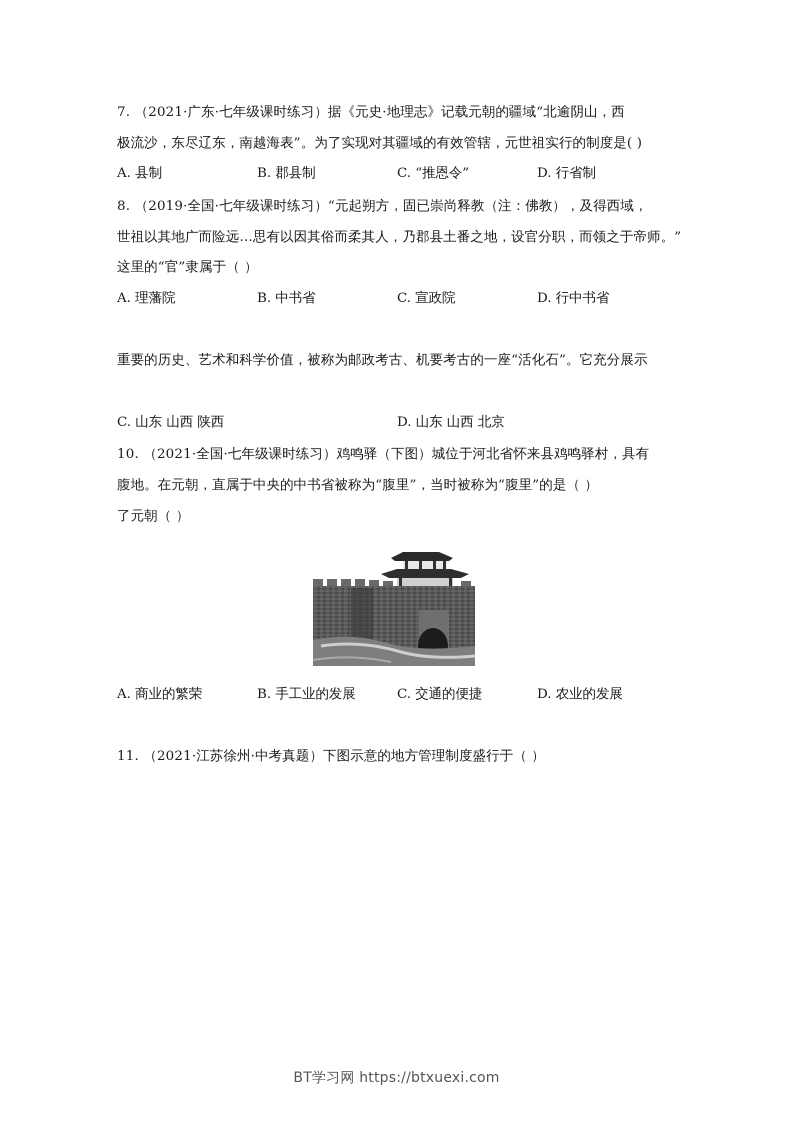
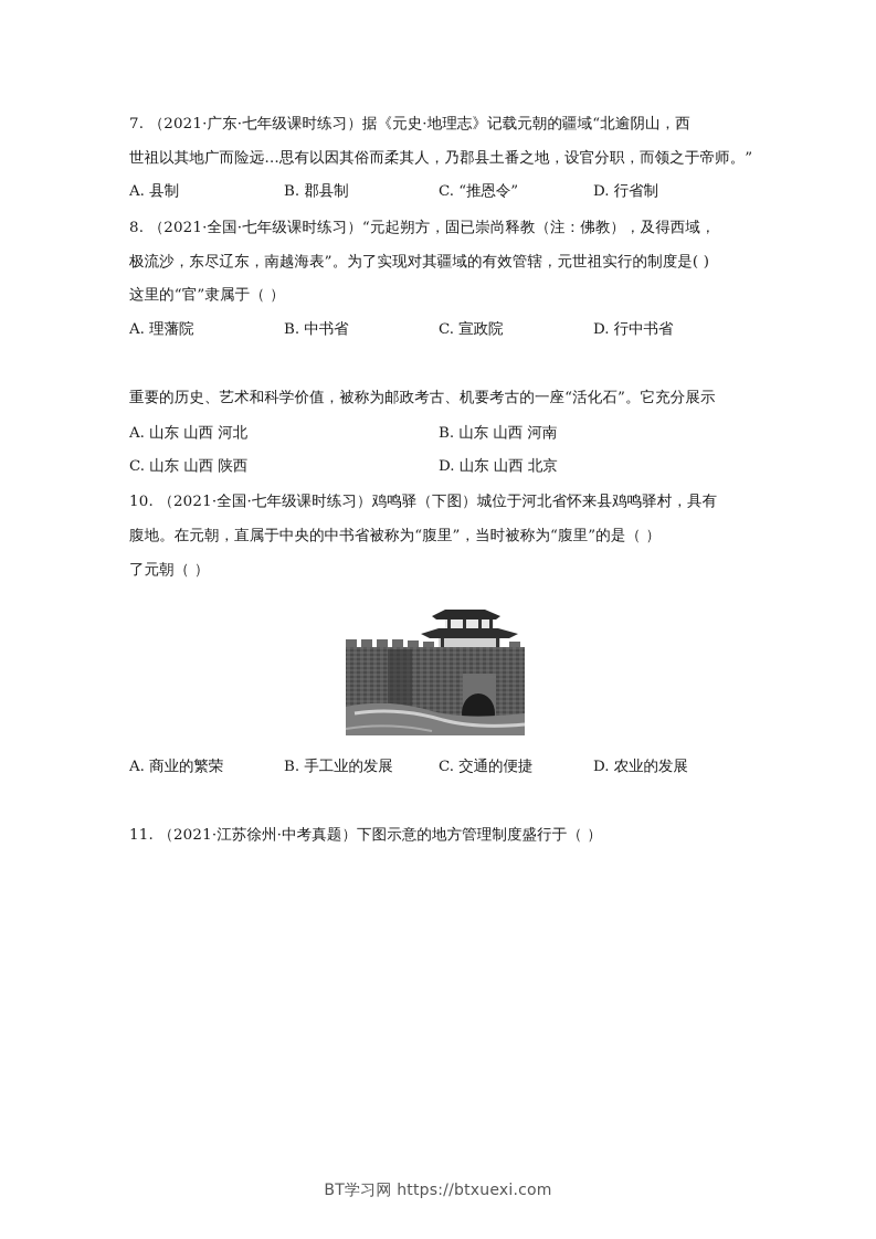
  7. （2021·广东·七年级课时练习）据《元史·地理志》记载元朝的疆域“北逾阴山，西
- 极流沙，东尽辽东，南越海表”。为了实现对其疆域的有效管辖，元世祖实行的制度是( )
+ 世祖以其地广而险远…思有以因其俗而柔其人，乃郡县土番之地，设官分职，而领之于帝师。”
  A. 县制
  B. 郡县制
  C. “推恩令”
  D. 行省制
- 8. （2019·全国·七年级课时练习）“元起朔方，固已崇尚释教（注：佛教），及得西域，
+ 8. （2021·全国·七年级课时练习）“元起朔方，固已崇尚释教（注：佛教），及得西域，
- 世祖以其地广而险远…思有以因其俗而柔其人，乃郡县土番之地，设官分职，而领之于帝师。”
+ 极流沙，东尽辽东，南越海表”。为了实现对其疆域的有效管辖，元世祖实行的制度是( )
  这里的“官”隶属于（ ）
  A. 理藩院
  B. 中书省
  C. 宣政院
  D. 行中书省
  重要的历史、艺术和科学价值，被称为邮政考古、机要考古的一座“活化石”。它充分展示
+ A. 山东 山西 河北
+ B. 山东 山西 河南
  C. 山东 山西 陕西
  D. 山东 山西 北京
  10. （2021·全国·七年级课时练习）鸡鸣驿（下图）城位于河北省怀来县鸡鸣驿村，具有
  腹地。在元朝，直属于中央的中书省被称为“腹里”，当时被称为“腹里”的是（ ）
  了元朝（ ）
  A. 商业的繁荣
  B. 手工业的发展
  C. 交通的便捷
  D. 农业的发展
  11. （2021·江苏徐州·中考真题）下图示意的地方管理制度盛行于（ ）
  BT学习网 https://btxuexi.com
